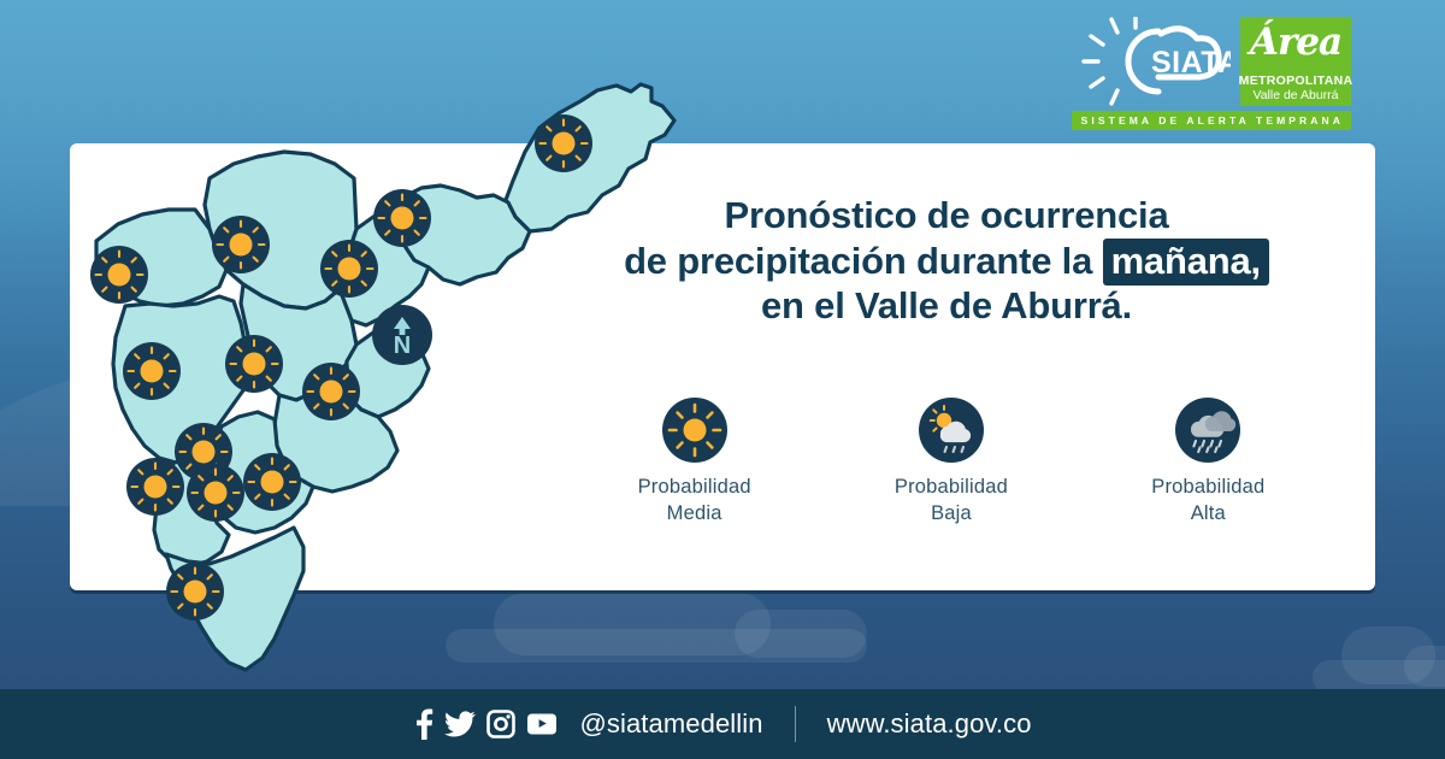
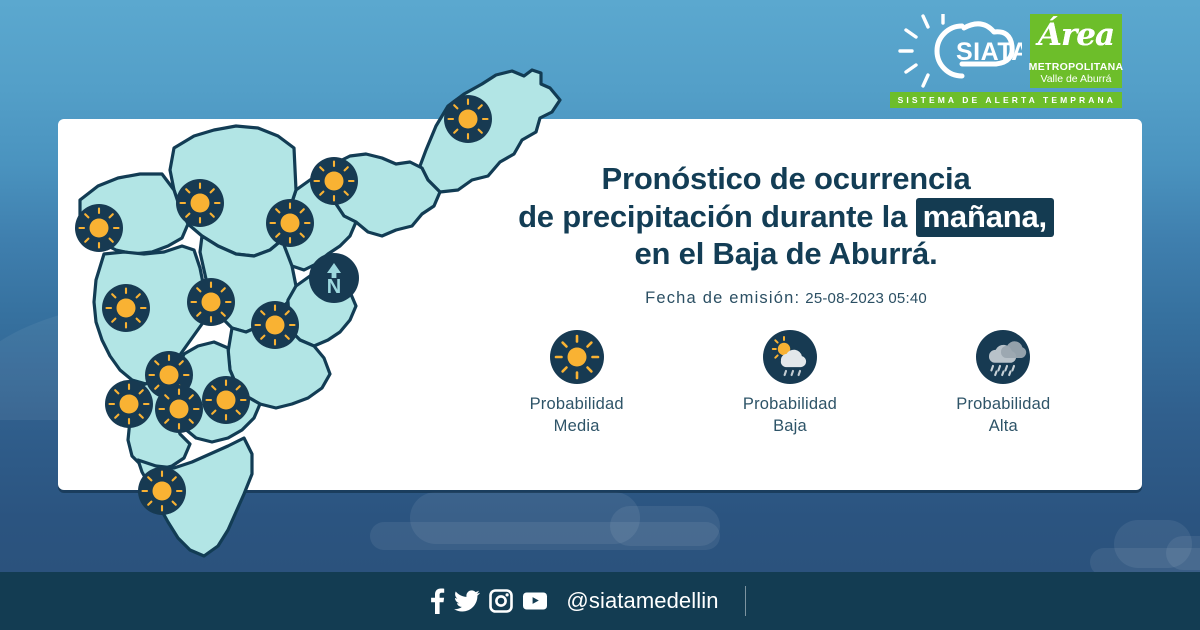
  SIATA
  Área
  METROPOLITANA
  Valle de Aburrá
  SISTEMA DE ALERTA TEMPRANA
  N
  Pronóstico de ocurrencia
  de precipitación durante la mañana,
- en el Valle de Aburrá.
+ en el Baja de Aburrá.
+ Fecha de emisión: 25-08-2023 05:40
  Probabilidad
  Media
  Probabilidad
  Baja
  Probabilidad
  Alta
  @siatamedellin
- www.siata.gov.co
